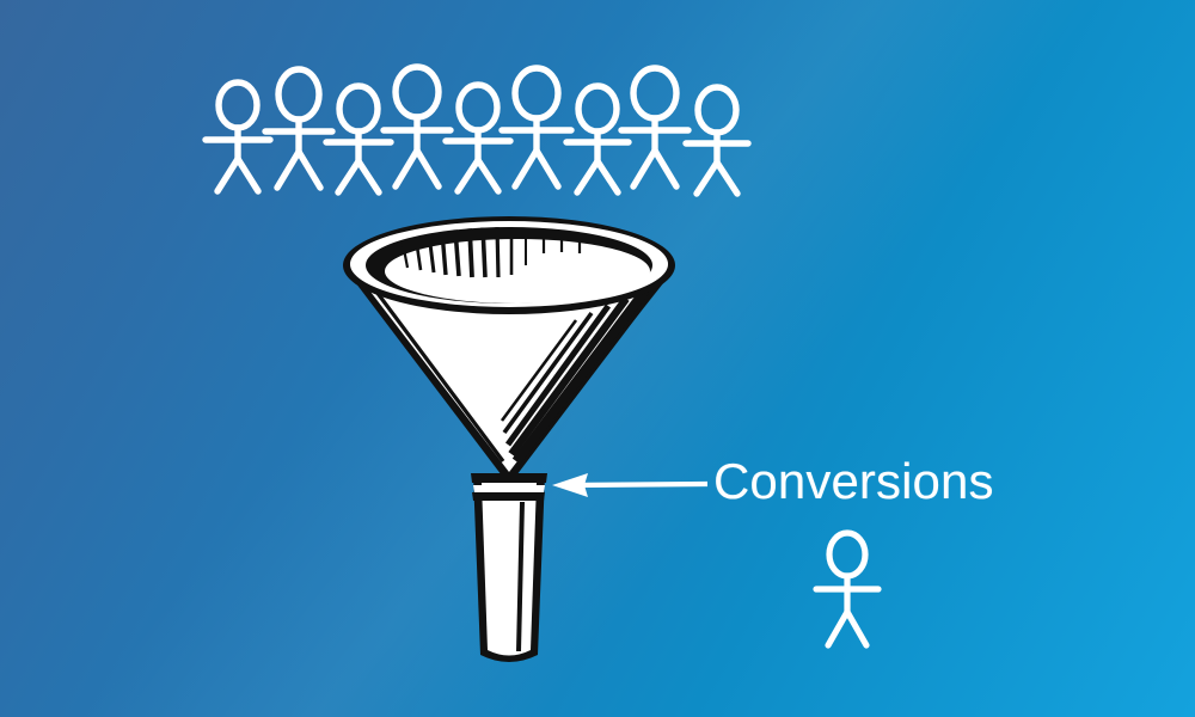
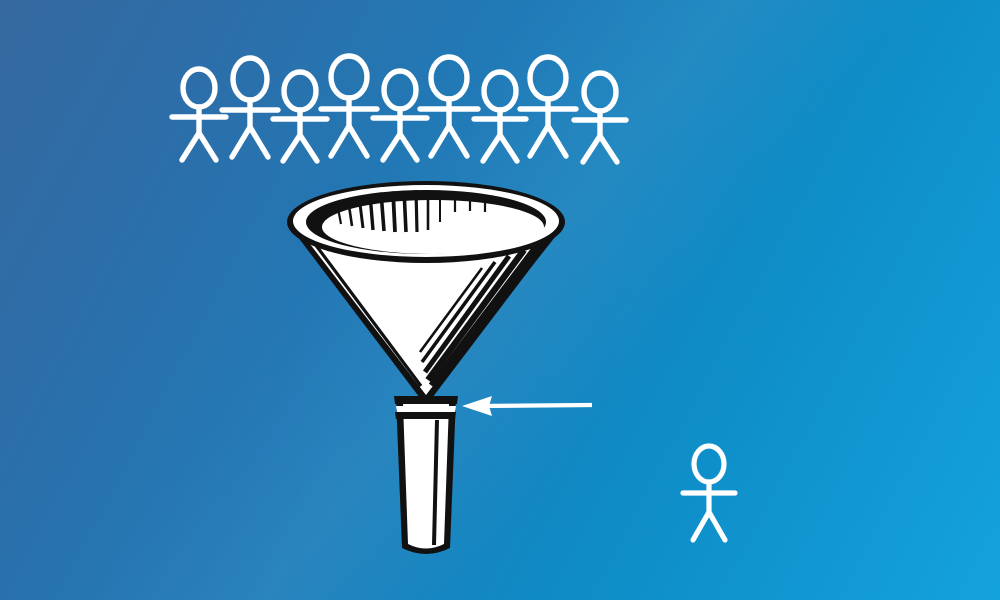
- Conversions
